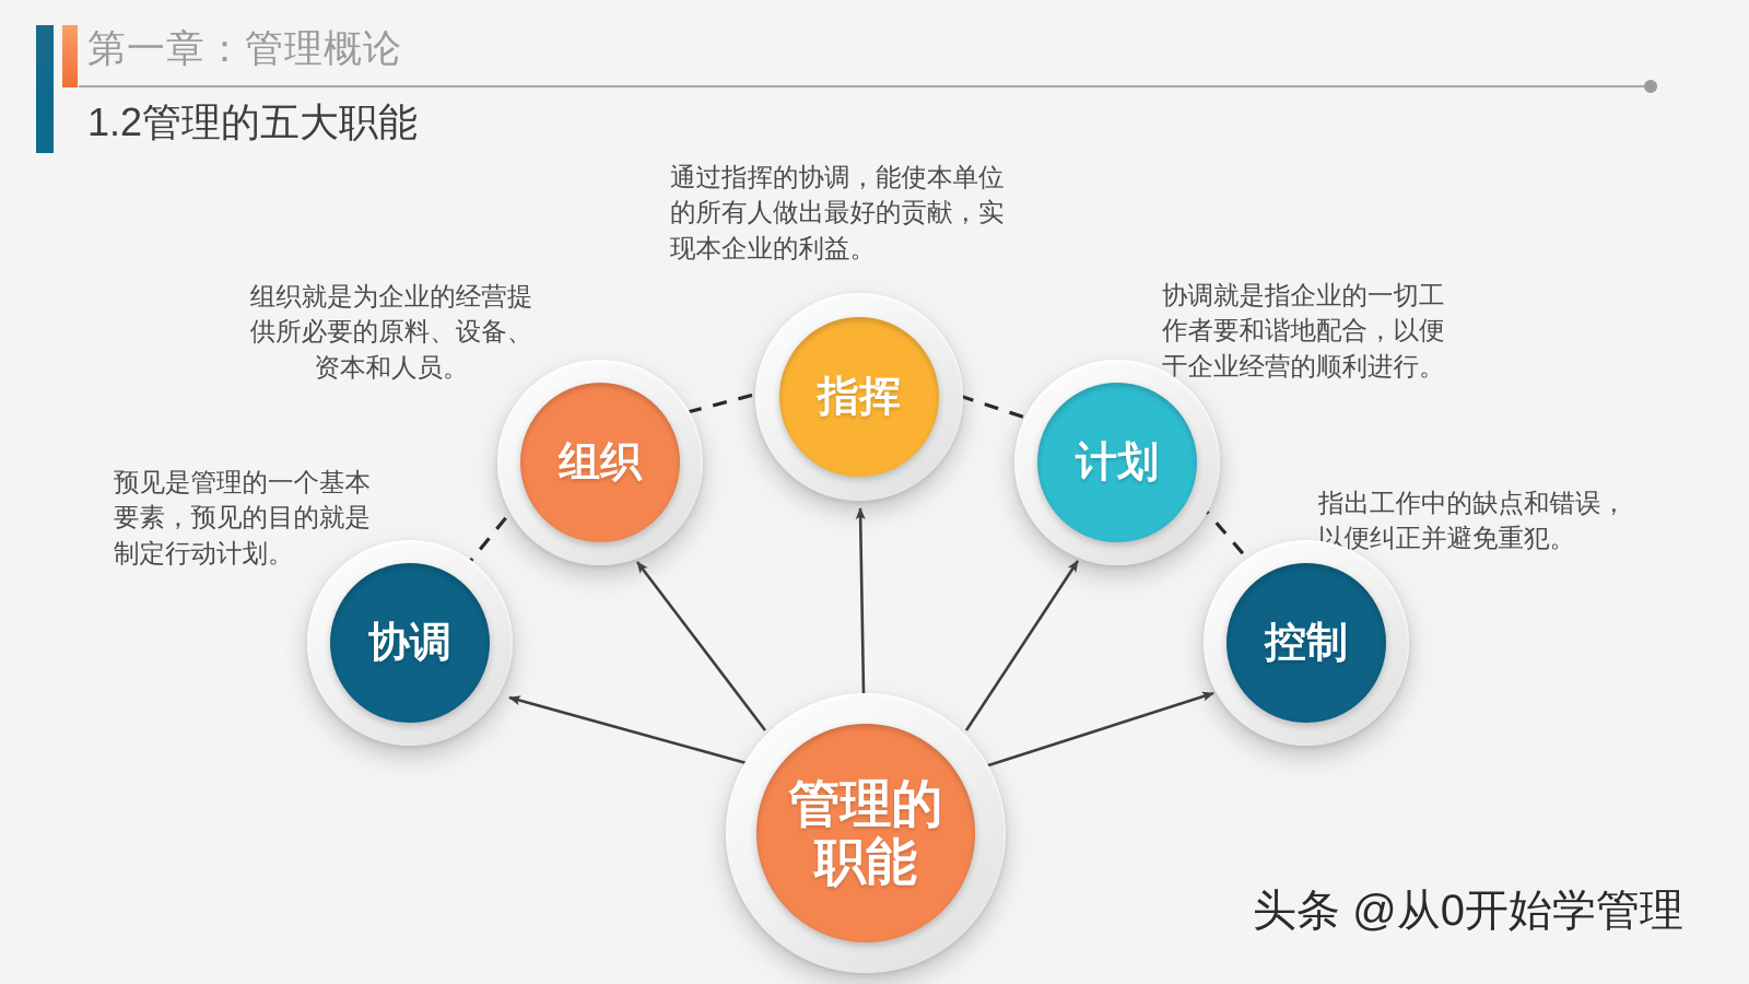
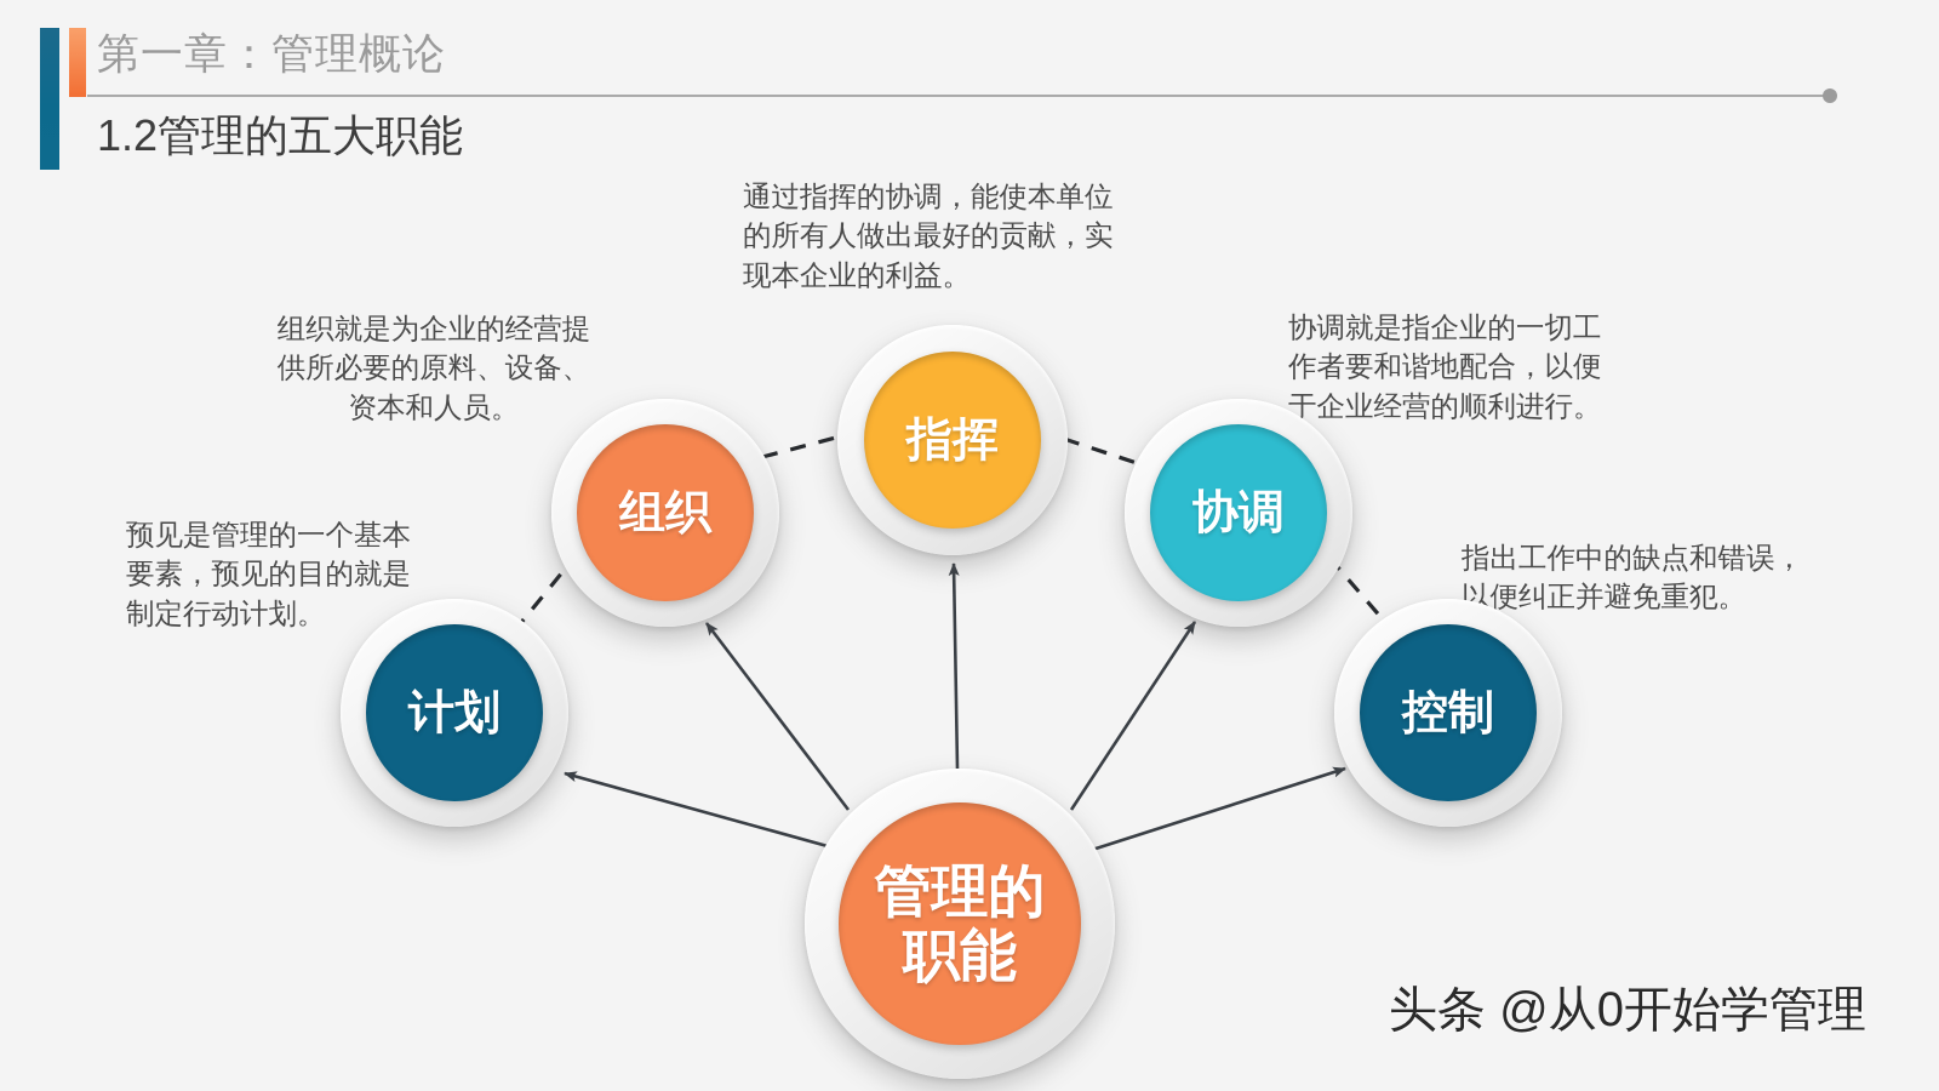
  第一章：管理概论
  1.2管理的五大职能
  通过指挥的协调，能使本单位
  的所有人做出最好的贡献，实
  现本企业的利益。
  组织就是为企业的经营提
  供所必要的原料、设备、
  资本和人员。
  协调就是指企业的一切工
  作者要和谐地配合，以便
  于企业经营的顺利进行。
  预见是管理的一个基本
  要素，预见的目的就是
  制定行动计划。
  指出工作中的缺点和错误，
  以便纠正并避免重犯。
- 协调
+ 计划
  组织
  指挥
- 计划
+ 协调
  控制
  管理的 职能
  头条 @从0开始学管理
